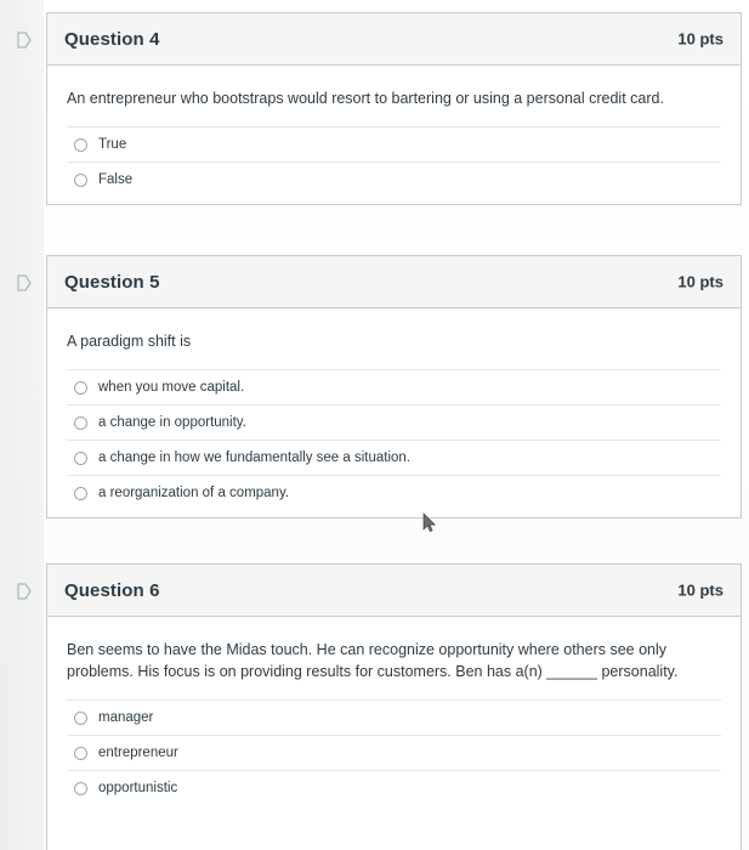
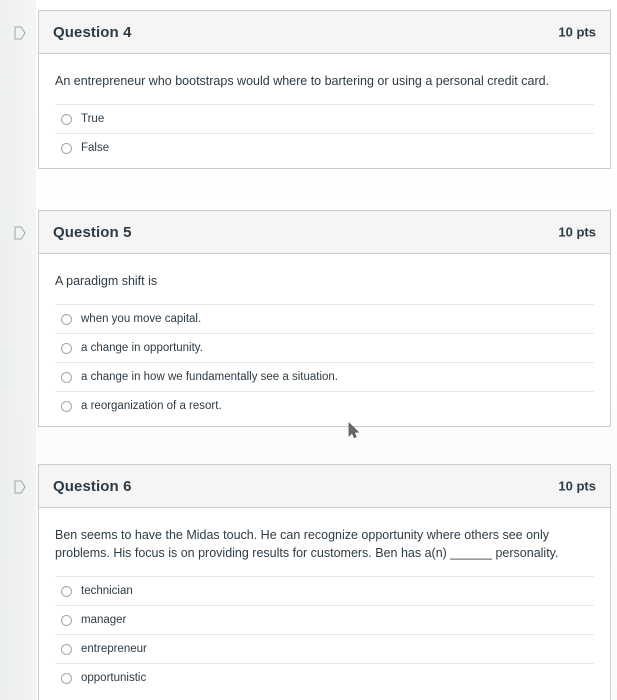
  Question 4
  10 pts
- An entrepreneur who bootstraps would resort to bartering or using a personal credit card.
+ An entrepreneur who bootstraps would where to bartering or using a personal credit card.
  True
  False
  Question 5
  10 pts
  A paradigm shift is
  when you move capital.
  a change in opportunity.
  a change in how we fundamentally see a situation.
- a reorganization of a company.
+ a reorganization of a resort.
  Question 6
  10 pts
  Ben seems to have the Midas touch. He can recognize opportunity where others see only problems. His focus is on providing results for customers. Ben has a(n) ______ personality.
+ technician
  manager
  entrepreneur
  opportunistic
